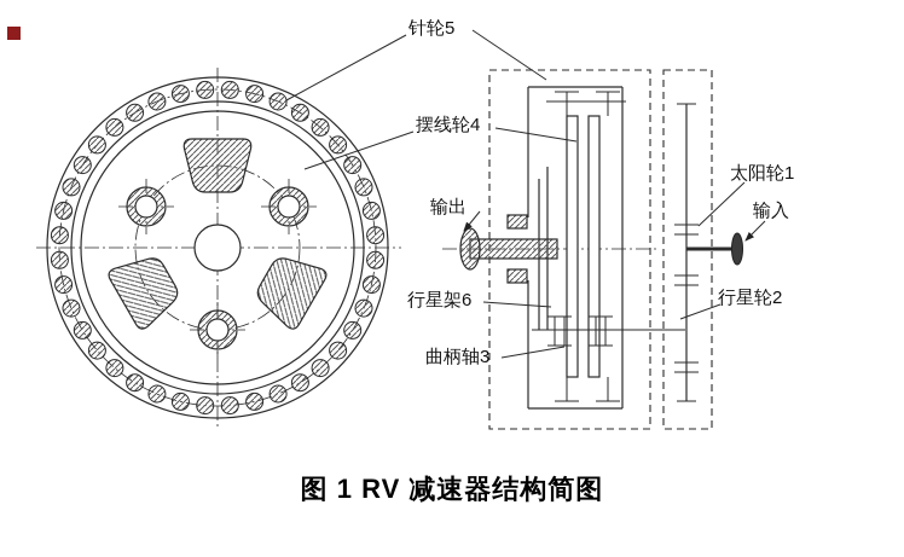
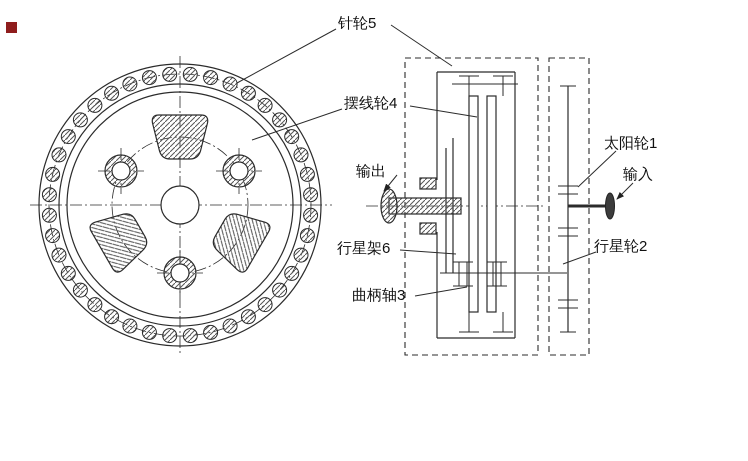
  针轮5
  摆线轮4
  输出
  行星架6
  曲柄轴3
  太阳轮1
  输入
  行星轮2
- 图 1 RV 减速器结构简图
